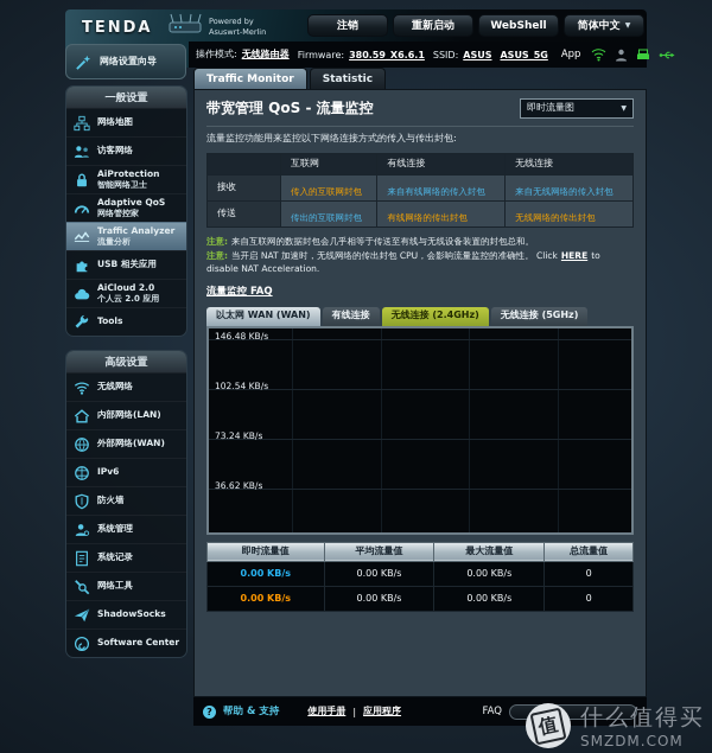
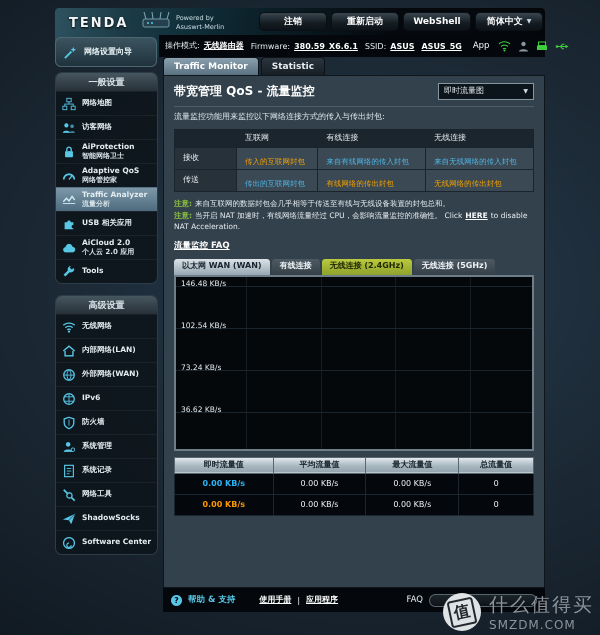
  TENDA
  Powered by
  Asuswrt-Merlin
  注销
  重新启动
  WebShell
  简体中文
  操作模式:
  无线路由器
  Firmware:
  380.59_X6.6.1
  SSID:
  ASUS
  ASUS_5G
  App
  网络设置向导
  一般设置
  网络地图
  访客网络
  AiProtection
  智能网络卫士
  Adaptive QoS
  网络管控家
  Traffic Analyzer
  流量分析
  USB 相关应用
  AiCloud 2.0
  个人云 2.0 应用
  Tools
  高级设置
  无线网络
  内部网络(LAN)
  外部网络(WAN)
  IPv6
  防火墙
  系统管理
  系统记录
  网络工具
  ShadowSocks
  Software Center
  Traffic Monitor
  Statistic
  带宽管理 QoS - 流量监控
  即时流量图
  流量监控功能用来监控以下网络连接方式的传入与传出封包:
  	互联网	有线连接	无线连接
  接收	传入的互联网封包	来自有线网络的传入封包	来自无线网络的传入封包
  传送	传出的互联网封包	有线网络的传出封包	无线网络的传出封包
  注意: 来自互联网的数据封包会几乎相等于传送至有线与无线设备装置的封包总和。
- 注意: 当开启 NAT 加速时，无线网络的传出封包 CPU，会影响流量监控的准确性。 Click HERE to disable NAT Acceleration.
+ 注意: 当开启 NAT 加速时，有线网络流量经过 CPU，会影响流量监控的准确性。 Click HERE to disable NAT Acceleration.
  流量监控 FAQ
  以太网 WAN (WAN)
  有线连接
  无线连接 (2.4GHz)
  无线连接 (5GHz)
  146.48 KB/s
  102.54 KB/s
  73.24 KB/s
  36.62 KB/s
  即时流量值	平均流量值	最大流量值	总流量值
  0.00 KB/s	0.00 KB/s	0.00 KB/s	0
  0.00 KB/s	0.00 KB/s	0.00 KB/s	0
  ?
  帮助 & 支持
  使用手册
  |
  应用程序
  FAQ
  什么值得买
  SMZDM.COM
